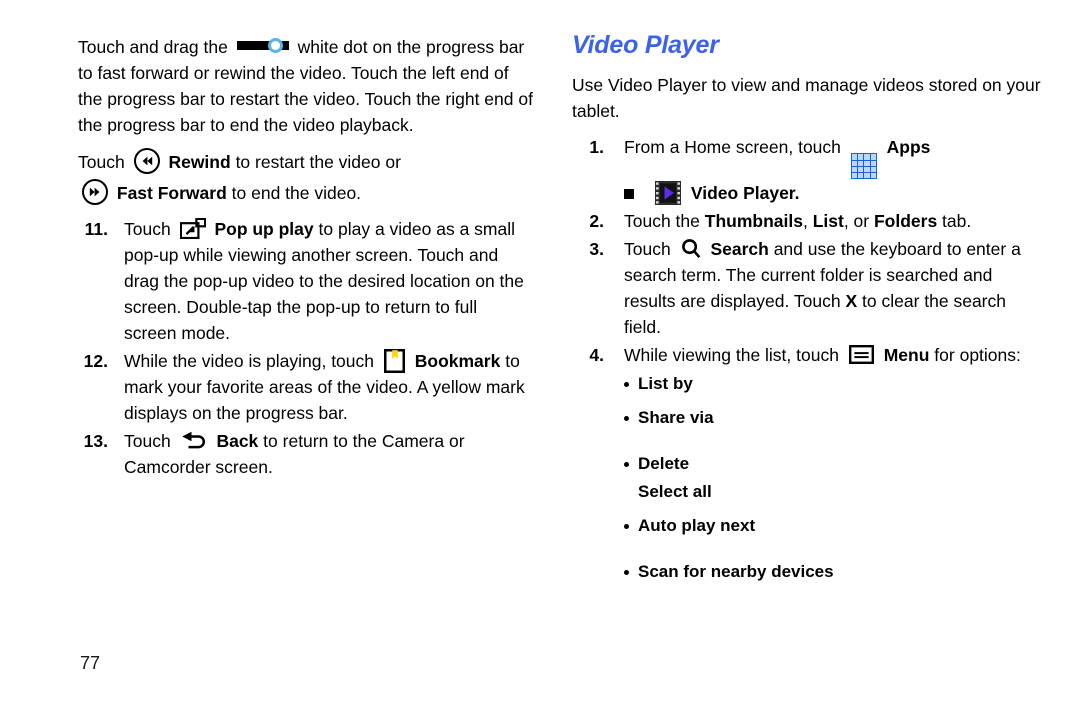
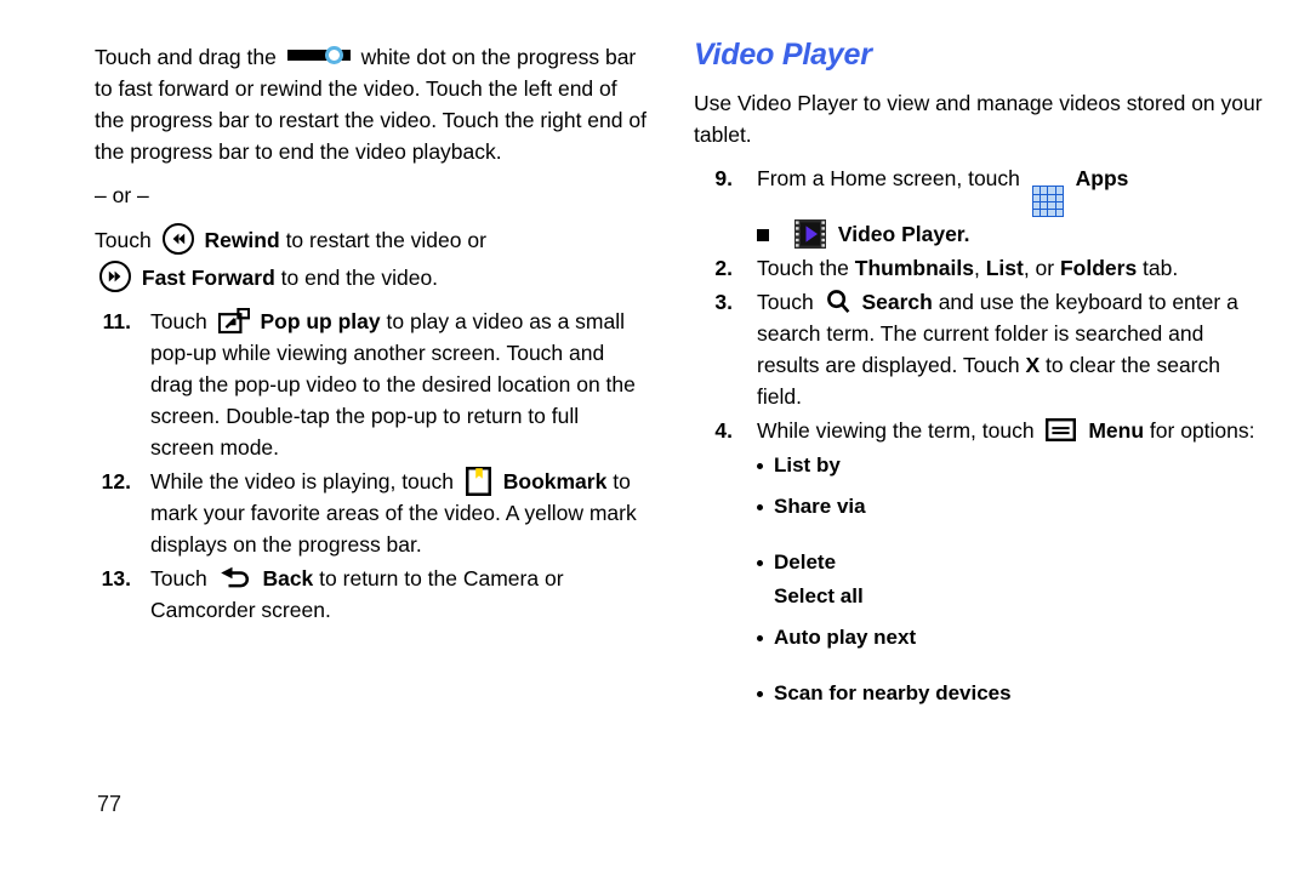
  Touch and drag the white dot on the progress bar to fast forward or rewind the video. Touch the left end of the progress bar to restart the video. Touch the right end of the progress bar to end the video playback.
+ – or –
  Touch Rewind to restart the video or
  Fast Forward to end the video.
  11.
  Touch Pop up play to play a video as a small pop-up while viewing another screen. Touch and drag the pop-up video to the desired location on the screen. Double-tap the pop-up to return to full screen mode.
  12.
  While the video is playing, touch Bookmark to mark your favorite areas of the video. A yellow mark displays on the progress bar.
  13.
  Touch Back to return to the Camera or Camcorder screen.
  Video Player
  Use Video Player to view and manage videos stored on your tablet.
- 1.
+ 9.
  From a Home screen, touch Apps
  Video Player.
  2.
  Touch the Thumbnails, List, or Folders tab.
  3.
  Touch Search and use the keyboard to enter a search term. The current folder is searched and results are displayed. Touch X to clear the search field.
  4.
- While viewing the list, touch Menu for options:
+ While viewing the term, touch Menu for options:
  List by
  Share via
  Delete
  Select all
  Auto play next
  Scan for nearby devices
  77
